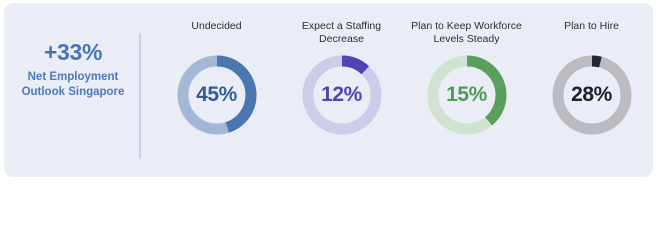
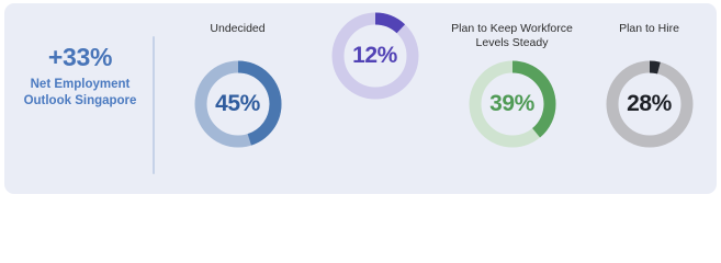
  +33%
  Net Employment Outlook Singapore
  Undecided
  45%
- Expect a Staffing Decrease
  12%
  Plan to Keep Workforce Levels Steady
- 15%
+ 39%
  Plan to Hire
  28%
